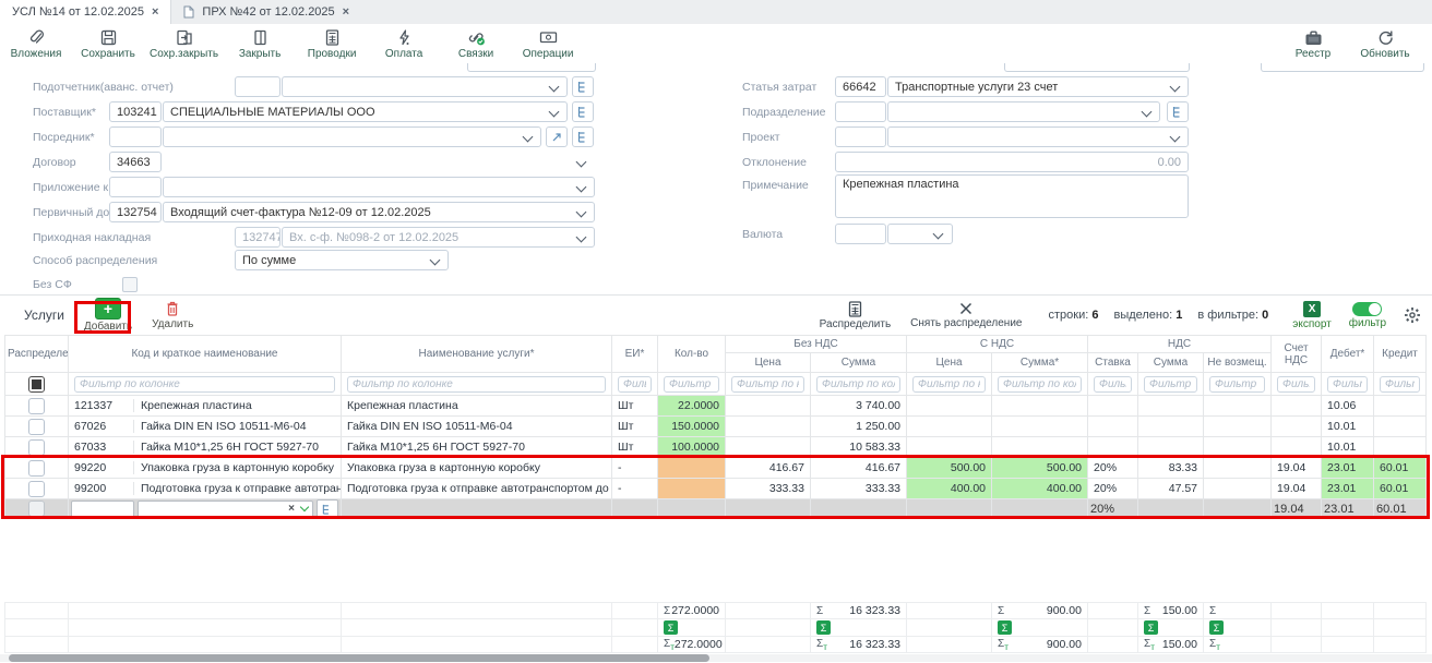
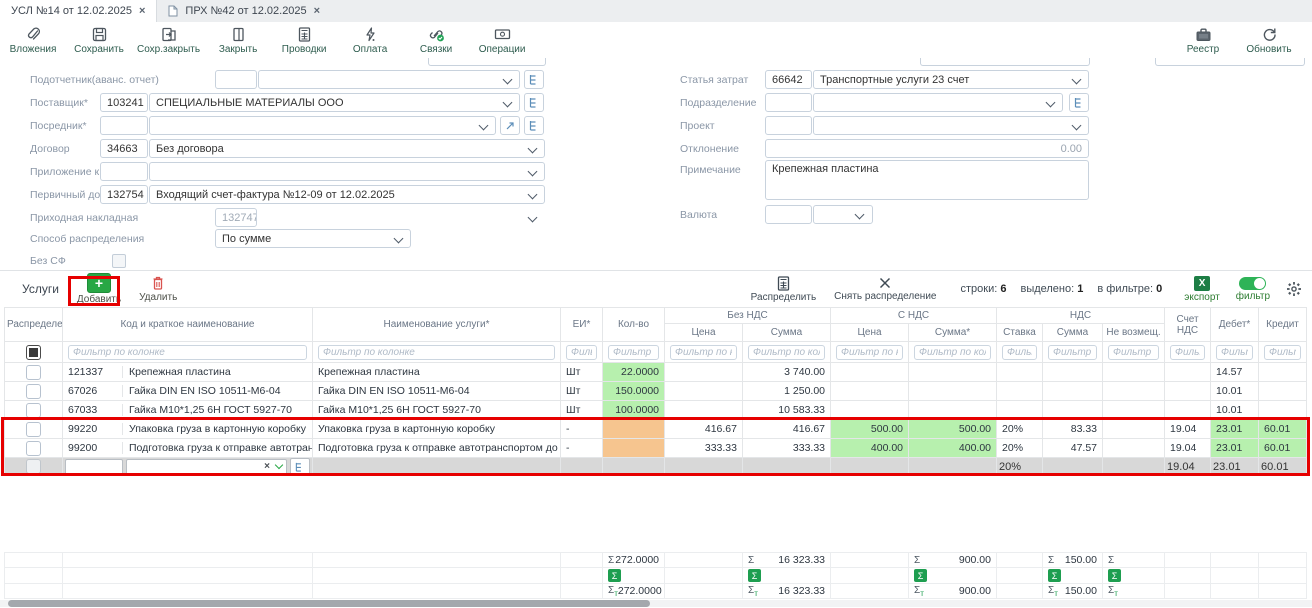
  УСЛ №14 от 12.02.2025
  ×
  ПРХ №42 от 12.02.2025
  ×
  Вложения
  Сохранить
  Сохр.закрыть
  Закрыть
  Проводки
  Оплата
  Связки
  Операции
  Реестр
  Обновить
  Подотчетник(аванс. отчет)
  Поставщик*
  103241
  СПЕЦИАЛЬНЫЕ МАТЕРИАЛЫ ООО
  Посредник*
  Договор
  34663
+ Без договора
  132754
  Входящий счет-фактура №12-09 от 12.02.2025
  Приходная накладная
  132747
- Вх. с-ф. №098-2 от 12.02.2025
  Способ распределения
  По сумме
  Без СФ
  Статья затрат
  66642
  Транспортные услуги 23 счет
  Подразделение
  Проект
  Отклонение
  0.00
  Примечание
  Крепежная пластина
  Валюта
  Услуги
  +
  Добавить
  Удалить
  Распределить
  Снять распределение
  строки: 6
  выделено: 1
  в фильтре: 0
  X
  экспорт
  фильтр
  Распределе	Код и краткое наименование	Наименование услуги*	ЕИ*	Кол-во	Без НДС	С НДС	НДС	Счет НДС	Дебет*	Кредит
  Цена	Сумма	Цена	Сумма*	Ставка	Сумма	Не возмещ.
- 	121337 Крепежная пластина	Крепежная пластина	Шт	22.0000		3 740.00							10.06
+ 	121337 Крепежная пластина	Крепежная пластина	Шт	22.0000		3 740.00							14.57
  	67026 Гайка DIN EN ISO 10511-М6-04	Гайка DIN EN ISO 10511-М6-04	Шт	150.0000		1 250.00							10.01
  	67033 Гайка М10*1,25 6Н ГОСТ 5927-70	Гайка М10*1,25 6Н ГОСТ 5927-70	Шт	100.0000		10 583.33							10.01
  	99220 Упаковка груза в картонную коробку	Упаковка груза в картонную коробку	-		416.67	416.67	500.00	500.00	20%	83.33		19.04	23.01	60.01
  	99200 Подготовка груза к отправке автотран	Подготовка груза к отправке автотранспортом до	-		333.33	333.33	400.00	400.00	20%	47.57		19.04	23.01	60.01
  	×								20%			19.04	23.01	60.01
  				Σ272.0000		Σ 16 323.33		Σ 900.00		Σ 150.00	Σ
  				Σ		Σ		Σ		Σ	Σ
  				Σт272.0000		Σт 16 323.33		Σт 900.00		Σт 150.00	Σт
